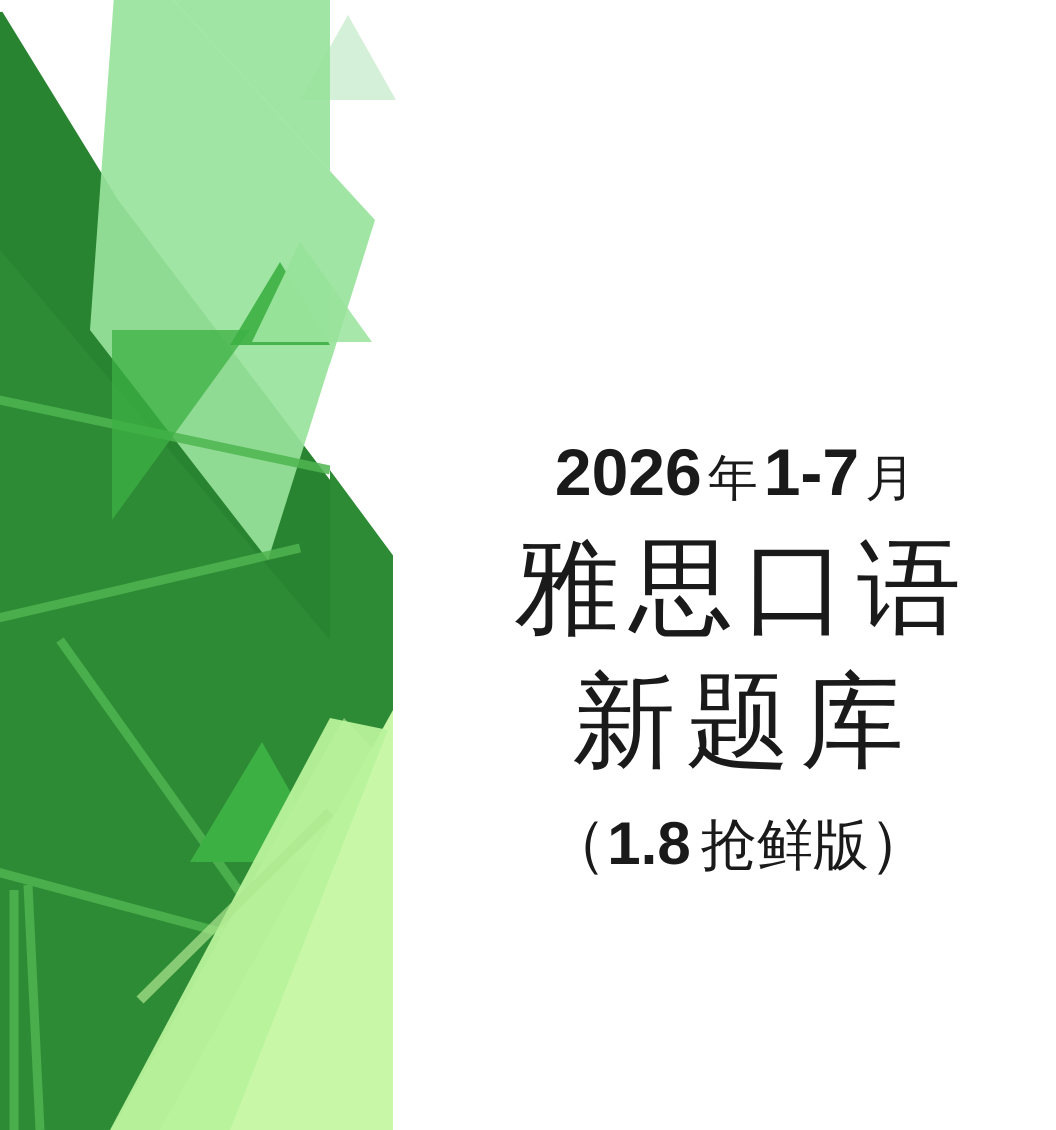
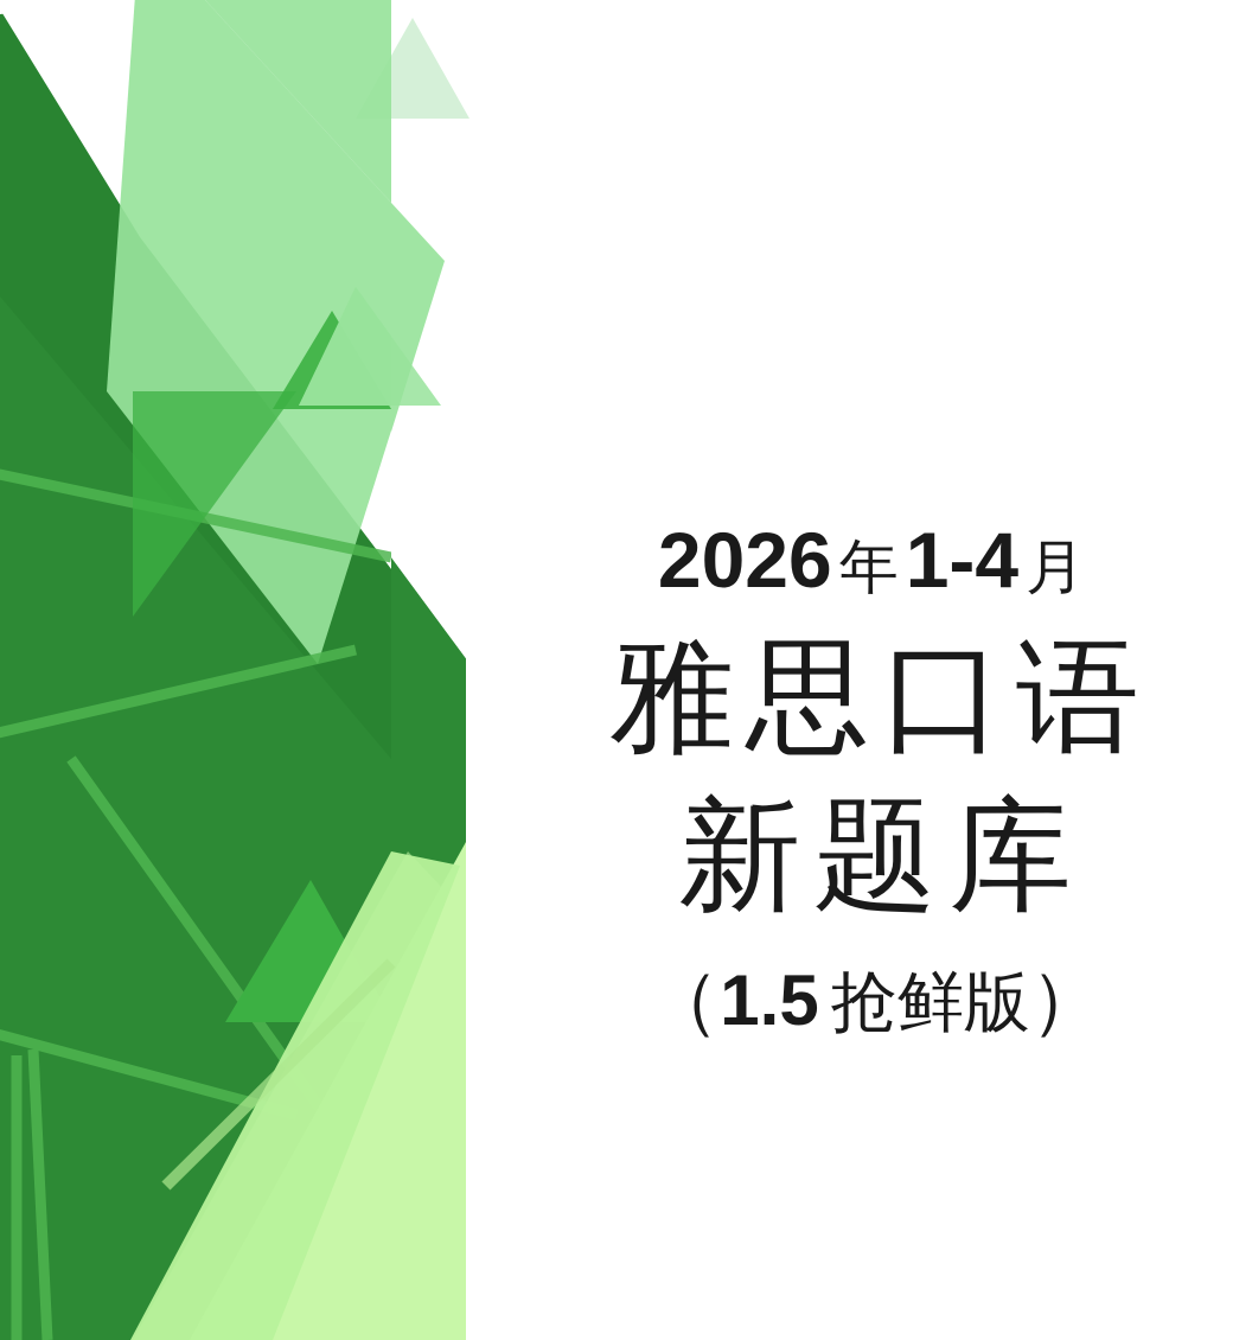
- 2026年1-7月
+ 2026年1-4月
  雅思口语
  新题库
- （1.8 抢鲜版）
+ （1.5 抢鲜版）
